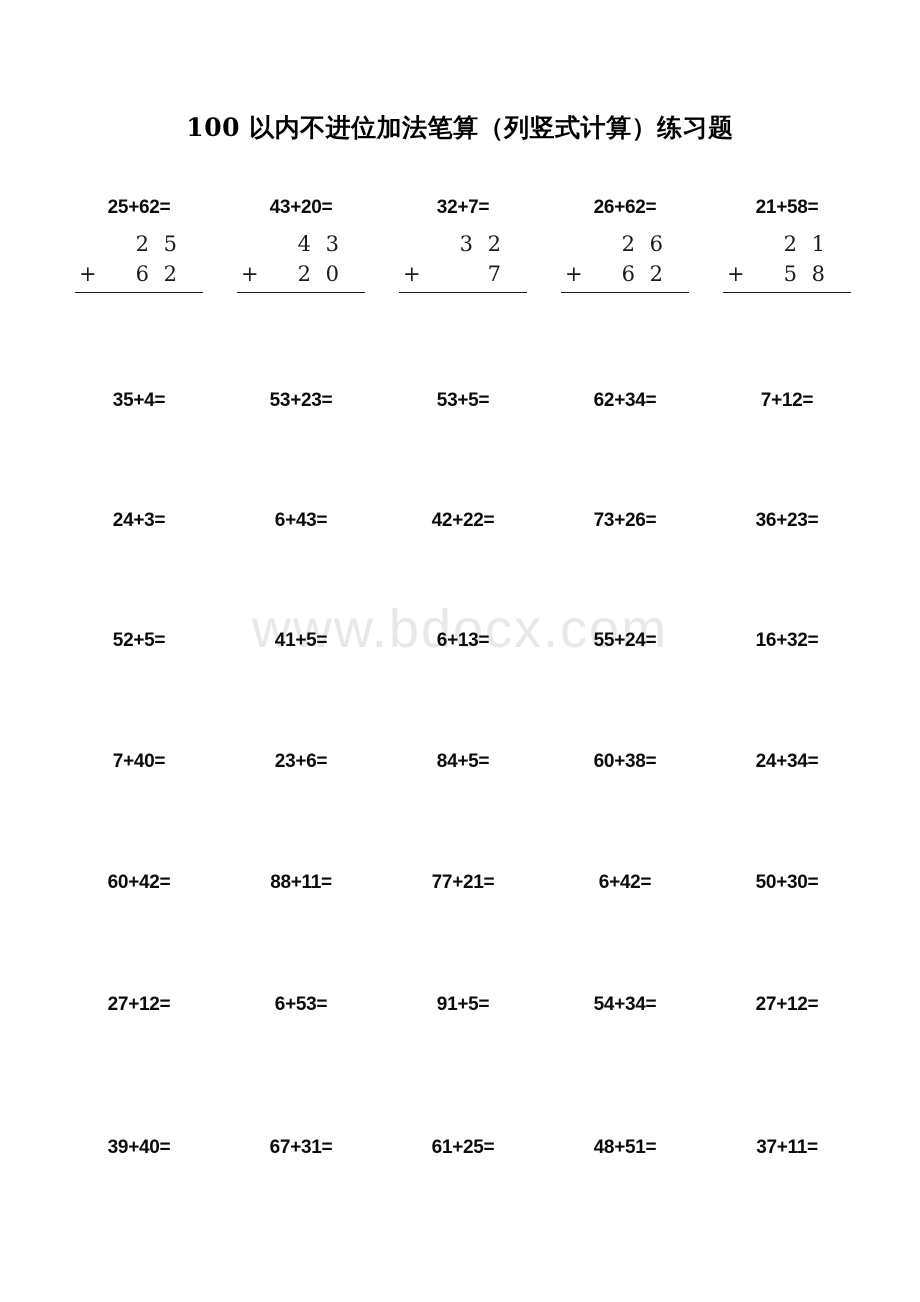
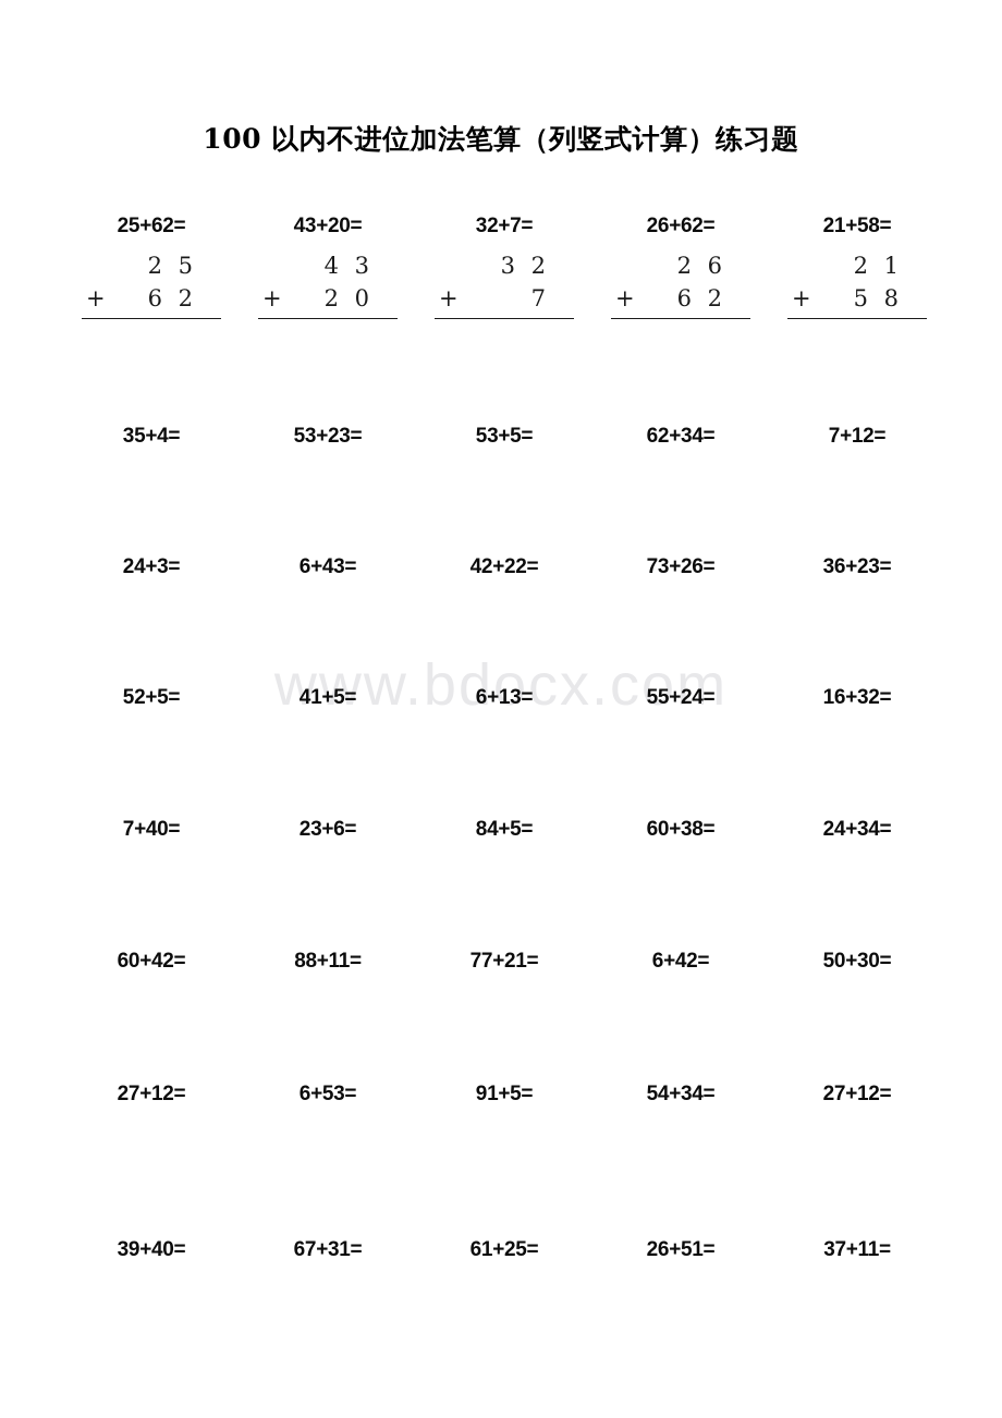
  www.bdocx.com
  100 以内不进位加法笔算（列竖式计算）练习题
  25+62=
  2 5
  +
  6 2
  43+20=
  4 3
  +
  2 0
  32+7=
  3 2
  +
  7
  26+62=
  2 6
  +
  6 2
  21+58=
  2 1
  +
  5 8
  35+4=
  53+23=
  53+5=
  62+34=
  7+12=
  24+3=
  6+43=
  42+22=
  73+26=
  36+23=
  52+5=
  41+5=
  6+13=
  55+24=
  16+32=
  7+40=
  23+6=
  84+5=
  60+38=
  24+34=
  60+42=
  88+11=
  77+21=
  6+42=
  50+30=
  27+12=
  6+53=
  91+5=
  54+34=
  27+12=
  39+40=
  67+31=
  61+25=
- 48+51=
+ 26+51=
  37+11=
